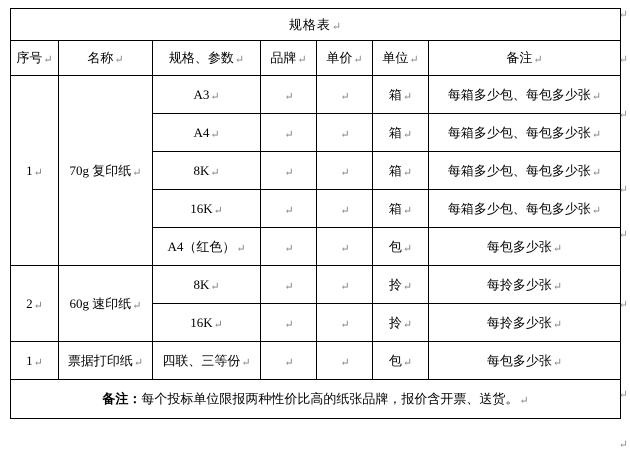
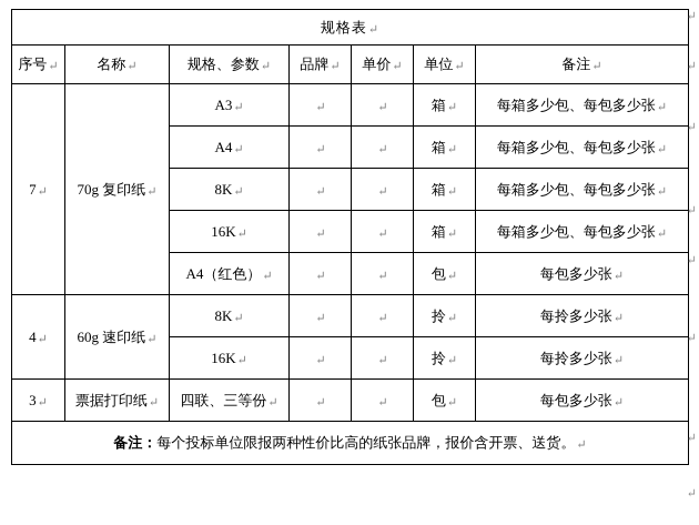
  规格表
  序号	名称	规格、参数	品牌	单价	单位	备注
- 1	70g 复印纸	A3			箱	每箱多少包、每包多少张
+ 7	70g 复印纸	A3			箱	每箱多少包、每包多少张
  A4			箱	每箱多少包、每包多少张
  8K			箱	每箱多少包、每包多少张
  16K			箱	每箱多少包、每包多少张
  A4（红色）			包	每包多少张
- 2	60g 速印纸	8K			拎	每拎多少张
+ 4	60g 速印纸	8K			拎	每拎多少张
  16K			拎	每拎多少张
- 1	票据打印纸	四联、三等份			包	每包多少张
+ 3	票据打印纸	四联、三等份			包	每包多少张
  备注：每个投标单位限报两种性价比高的纸张品牌，报价含开票、送货。
  ↵
  ↵
  ↵
  ↵
  ↵
  ↵
  ↵
  ↵
